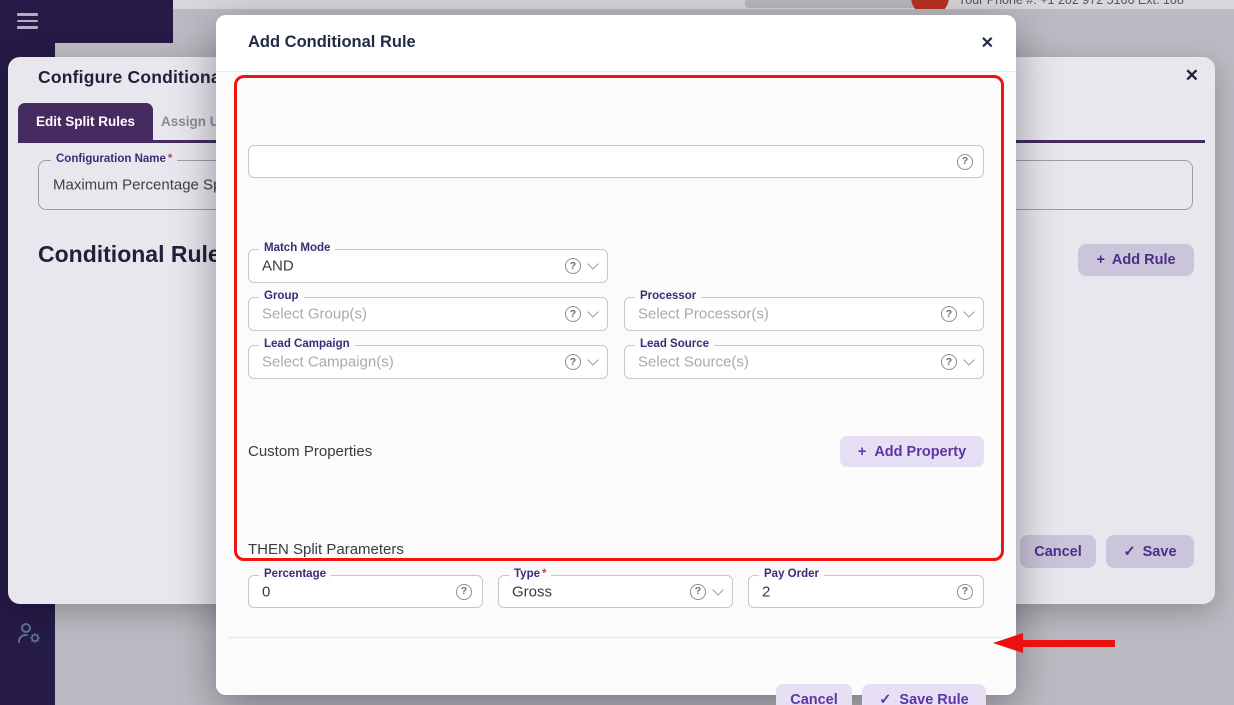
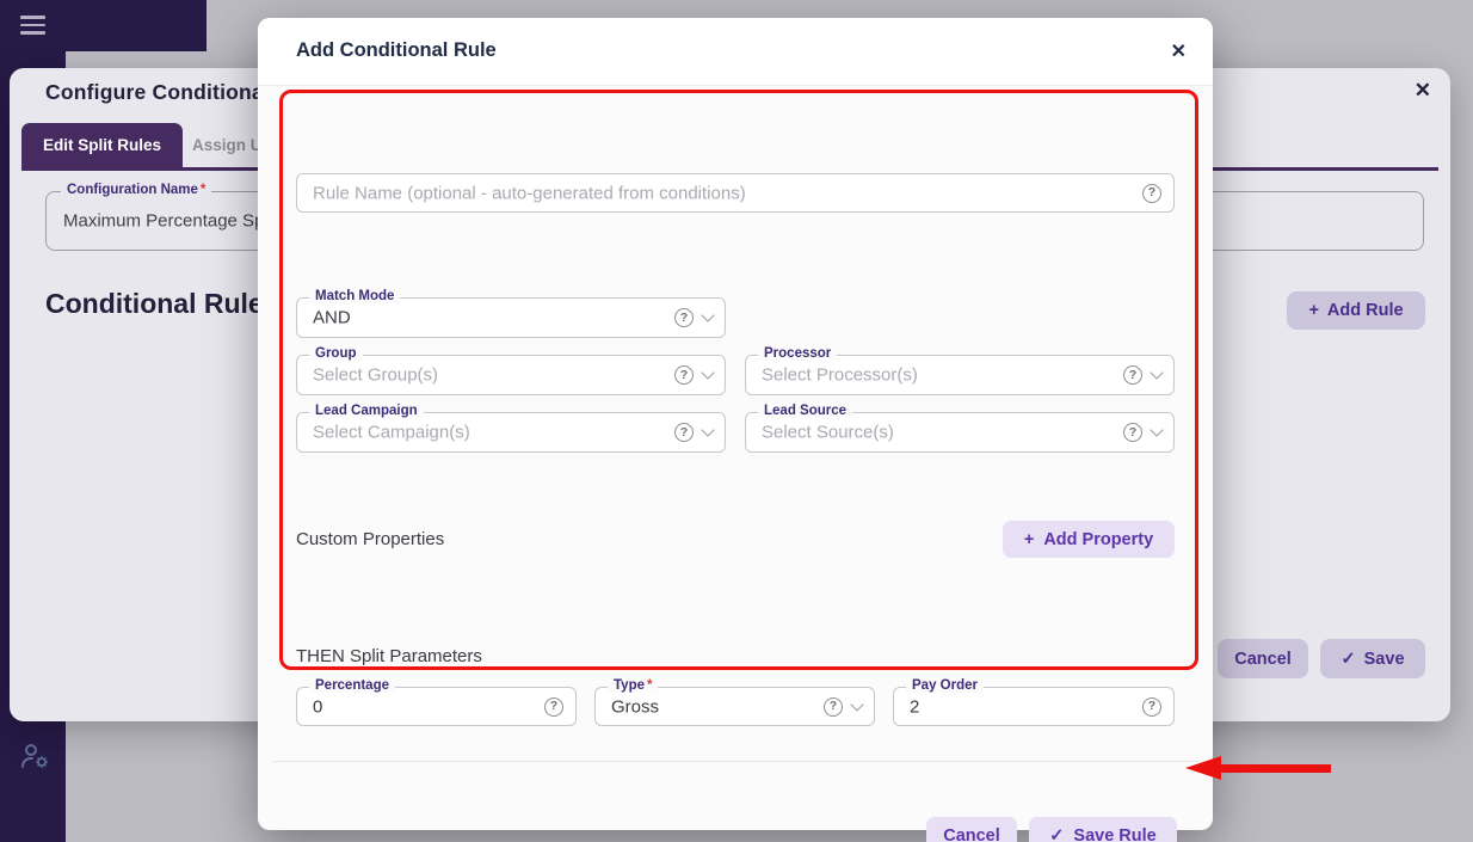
- Your Phone #: +1 202 972 5166 Ext. 108
  Configure Condition
  ✕
  Edit Split Rules
  Assign U
  Configuration Name *
  Maximum Percentage S
  Conditional Rule
  +
  Add Rule
  Cancel
  ✓
  Save
  Add Conditional Rule
  ✕
+ Rule Name (optional - auto-generated from conditions)
  ?
  Match Mode
  AND
  ?
  Group
  Select Group(s)
  ?
  Processor
  Select Processor(s)
  ?
  Lead Campaign
  Select Campaign(s)
  ?
  Lead Source
  Select Source(s)
  ?
  Custom Properties
  +
  Add Property
  THEN Split Parameters
  Percentage
  0
  ?
  Type *
  Gross
  ?
  Pay Order
  2
  ?
  Cancel
  ✓
  Save Rule
